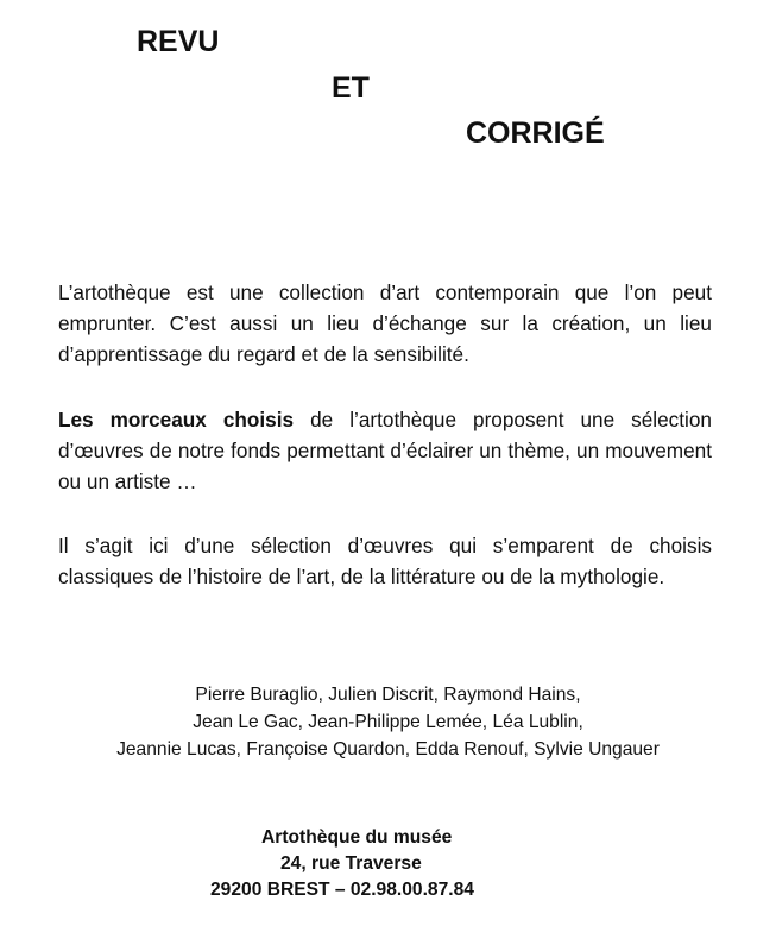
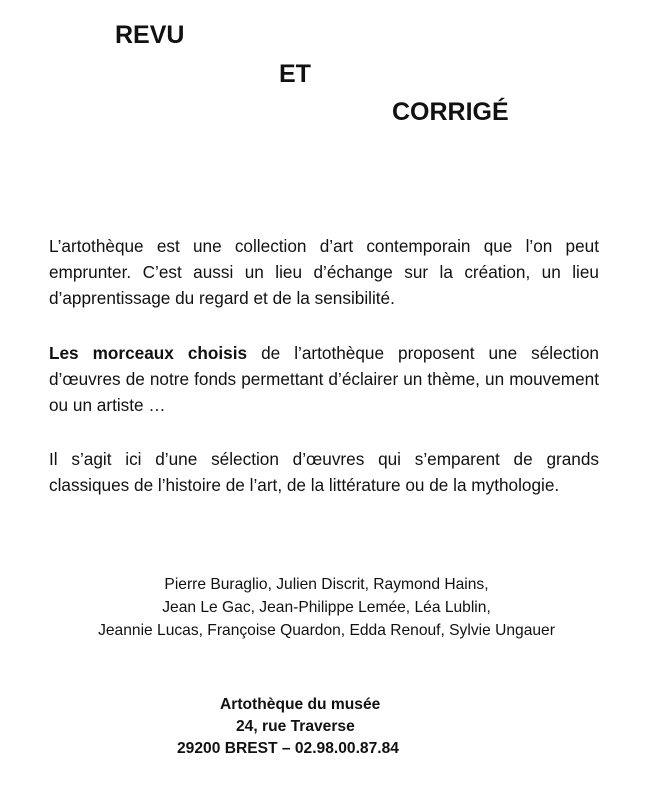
  REVU
  ET
  CORRIGÉ
  L’artothèque est une collection d’art contemporain que l’on peut emprunter. C’est aussi un lieu d’échange sur la création, un lieu d’apprentissage du regard et de la sensibilité.
  Les morceaux choisis de l’artothèque proposent une sélection d’œuvres de notre fonds permettant d’éclairer un thème, un mouvement ou un artiste …
- Il s’agit ici d’une sélection d’œuvres qui s’emparent de choisis classiques de l’histoire de l’art, de la littérature ou de la mythologie.
+ Il s’agit ici d’une sélection d’œuvres qui s’emparent de grands classiques de l’histoire de l’art, de la littérature ou de la mythologie.
  Pierre Buraglio, Julien Discrit, Raymond Hains,
  Jean Le Gac, Jean-Philippe Lemée, Léa Lublin,
  Jeannie Lucas, Françoise Quardon, Edda Renouf, Sylvie Ungauer
  Artothèque du musée
  24, rue Traverse
  29200 BREST – 02.98.00.87.84
